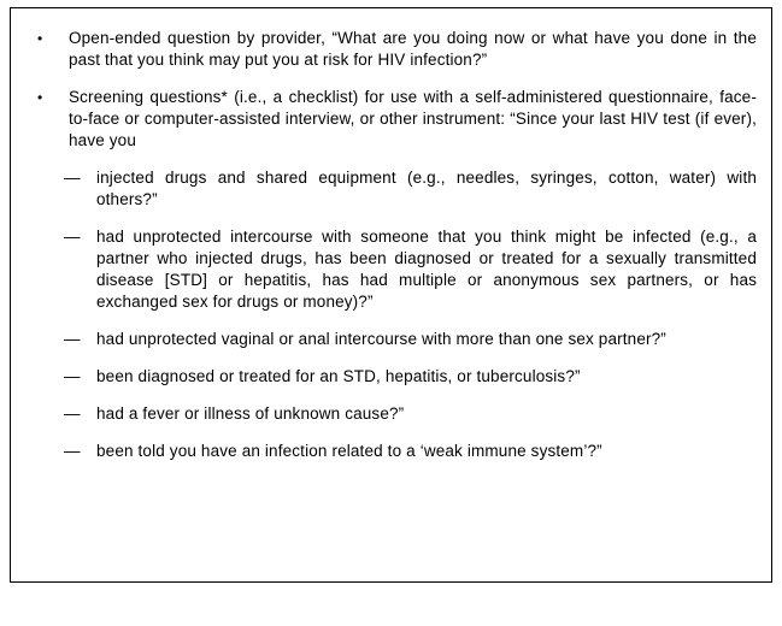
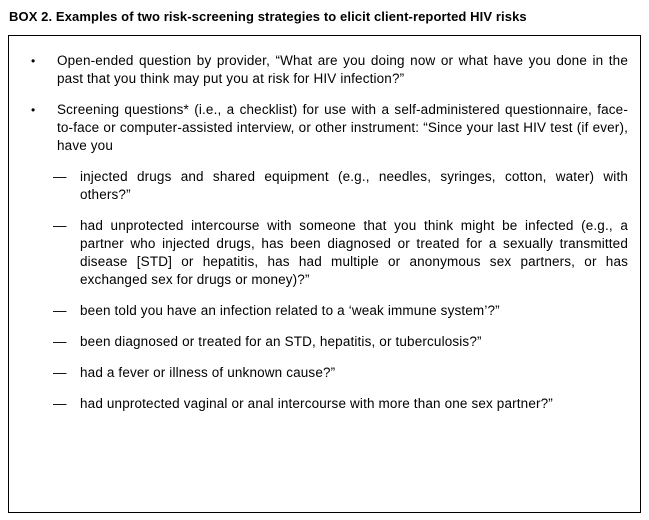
+ BOX 2. Examples of two risk-screening strategies to elicit client-reported HIV risks
  •
  Open-ended question by provider, “What are you doing now or what have you done in the past that you think may put you at risk for HIV infection?”
  •
  Screening questions* (i.e., a checklist) for use with a self-administered questionnaire, face-to-face or computer-assisted interview, or other instrument: “Since your last HIV test (if ever), have you
  —
  injected drugs and shared equipment (e.g., needles, syringes, cotton, water) with others?”
  —
  had unprotected intercourse with someone that you think might be infected (e.g., a partner who injected drugs, has been diagnosed or treated for a sexually transmitted disease [STD] or hepatitis, has had multiple or anonymous sex partners, or has exchanged sex for drugs or money)?”
  —
- had unprotected vaginal or anal intercourse with more than one sex partner?”
+ been told you have an infection related to a ‘weak immune system’?”
  —
  been diagnosed or treated for an STD, hepatitis, or tuberculosis?”
  —
  had a fever or illness of unknown cause?”
  —
- been told you have an infection related to a ‘weak immune system’?”
+ had unprotected vaginal or anal intercourse with more than one sex partner?”
